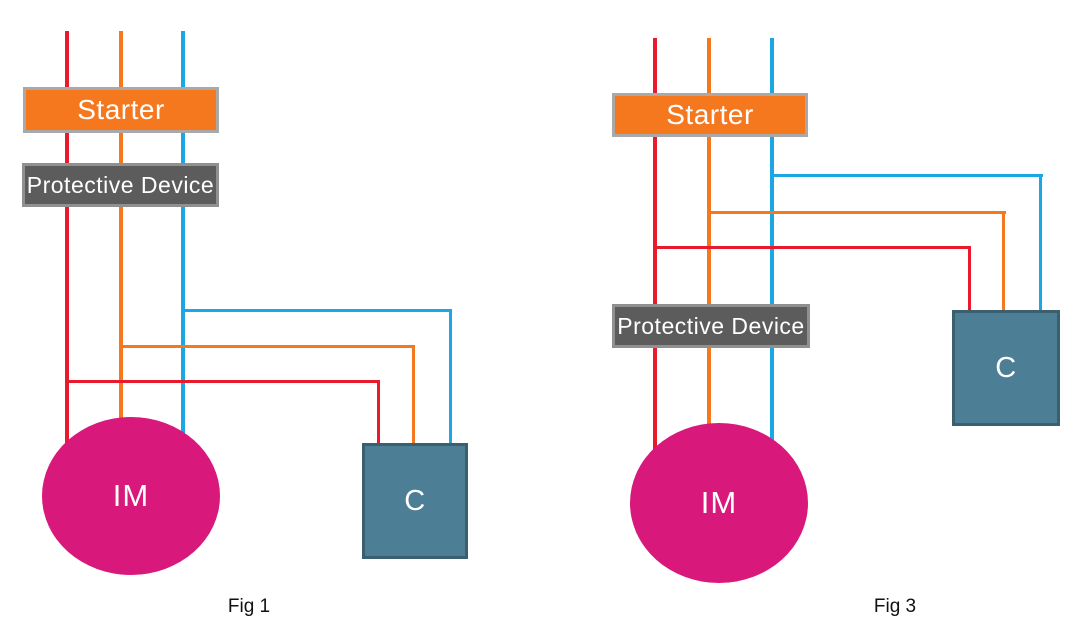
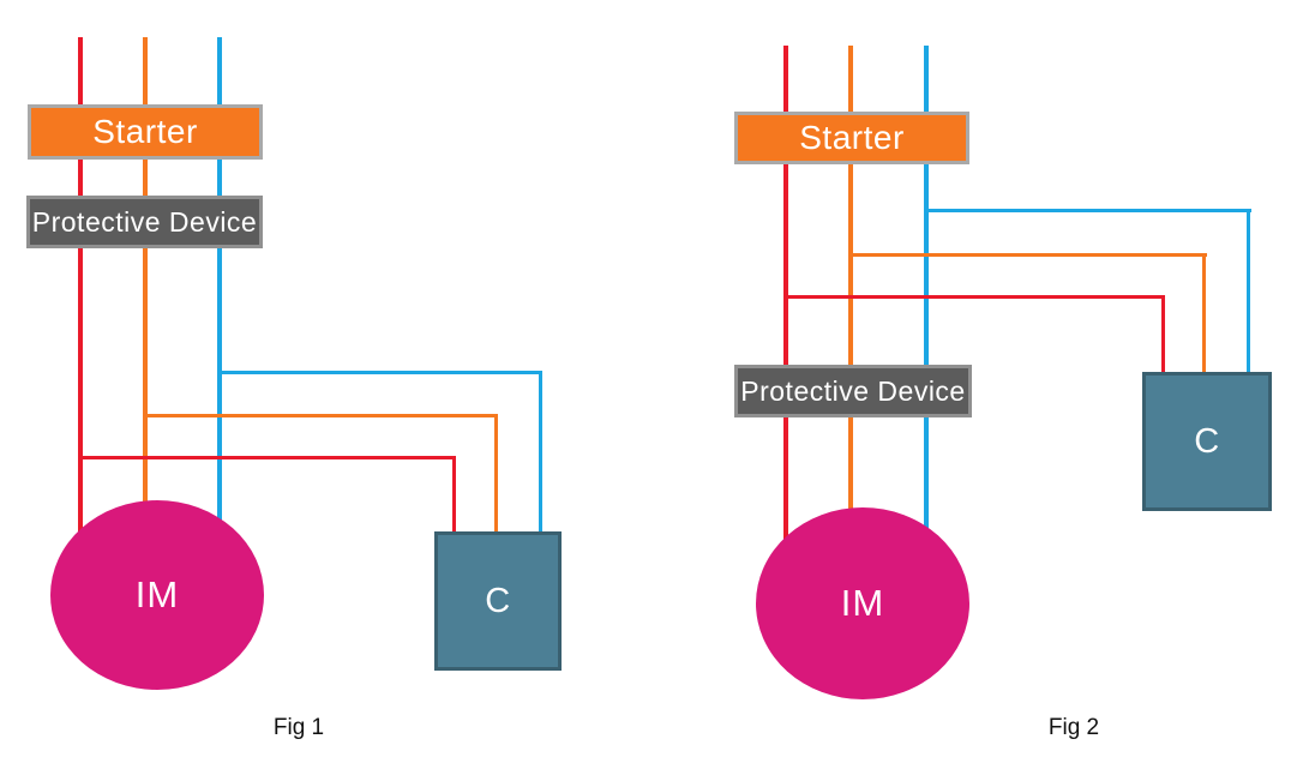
  Starter
  Protective Device
  IM
  C
  Fig 1
  Starter
  Protective Device
  IM
  C
- Fig 3
+ Fig 2
